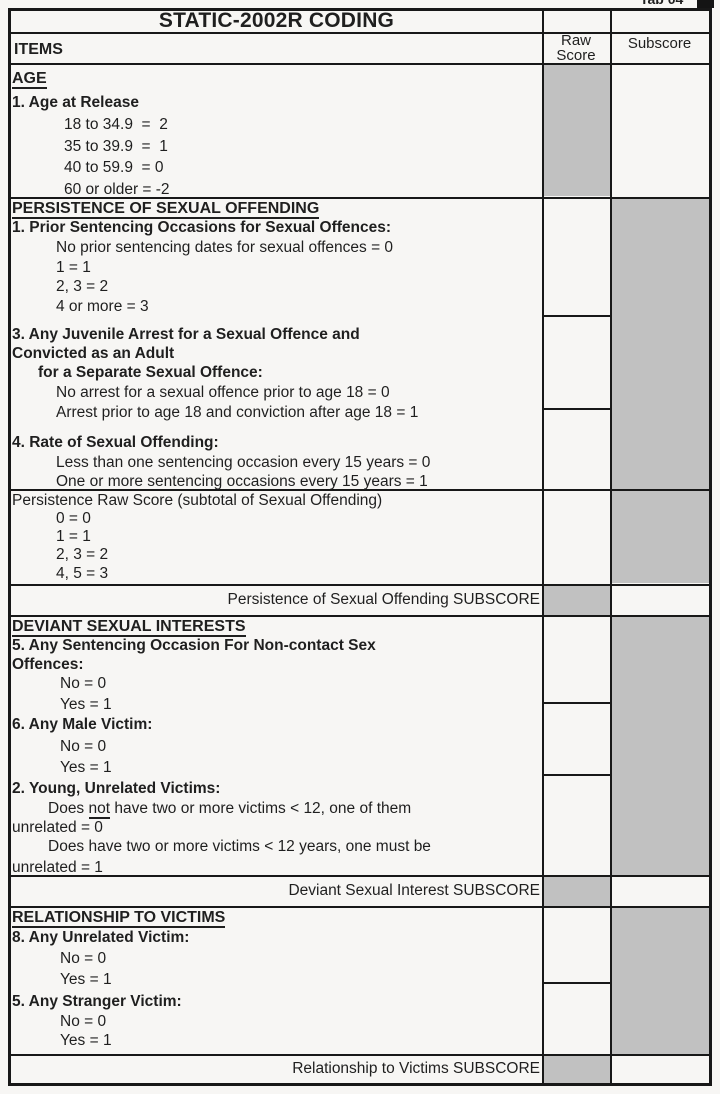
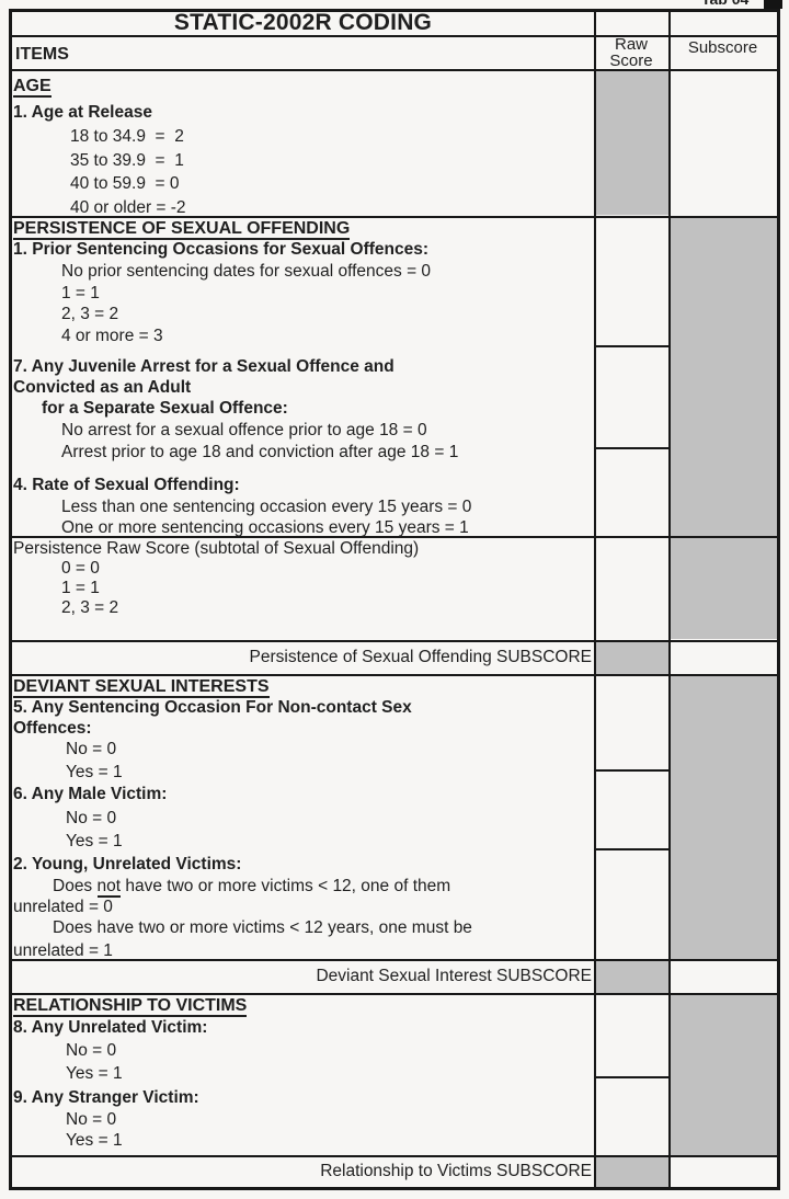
  STATIC-2002R CODING
  ITEMS
  Raw
  Score
  Subscore
  AGE
  1. Age at Release
  18 to 34.9 = 2
  35 to 39.9 = 1
  40 to 59.9 = 0
- 60 or older = -2
+ 40 or older = -2
  PERSISTENCE OF SEXUAL OFFENDING
  1. Prior Sentencing Occasions for Sexual Offences:
  No prior sentencing dates for sexual offences = 0
  1 = 1
  2, 3 = 2
  4 or more = 3
- 3. Any Juvenile Arrest for a Sexual Offence and
+ 7. Any Juvenile Arrest for a Sexual Offence and
  Convicted as an Adult
  for a Separate Sexual Offence:
  No arrest for a sexual offence prior to age 18 = 0
  Arrest prior to age 18 and conviction after age 18 = 1
  4. Rate of Sexual Offending:
  Less than one sentencing occasion every 15 years = 0
  One or more sentencing occasions every 15 years = 1
  Persistence Raw Score (subtotal of Sexual Offending)
  0 = 0
  1 = 1
  2, 3 = 2
- 4, 5 = 3
  Persistence of Sexual Offending SUBSCORE
  DEVIANT SEXUAL INTERESTS
  5. Any Sentencing Occasion For Non-contact Sex
  Offences:
  No = 0
  Yes = 1
  6. Any Male Victim:
  No = 0
  Yes = 1
  2. Young, Unrelated Victims:
  Does not have two or more victims < 12, one of them
  unrelated = 0
  Does have two or more victims < 12 years, one must be
  unrelated = 1
  Deviant Sexual Interest SUBSCORE
  RELATIONSHIP TO VICTIMS
  8. Any Unrelated Victim:
  No = 0
  Yes = 1
- 5. Any Stranger Victim:
+ 9. Any Stranger Victim:
  No = 0
  Yes = 1
  Relationship to Victims SUBSCORE
